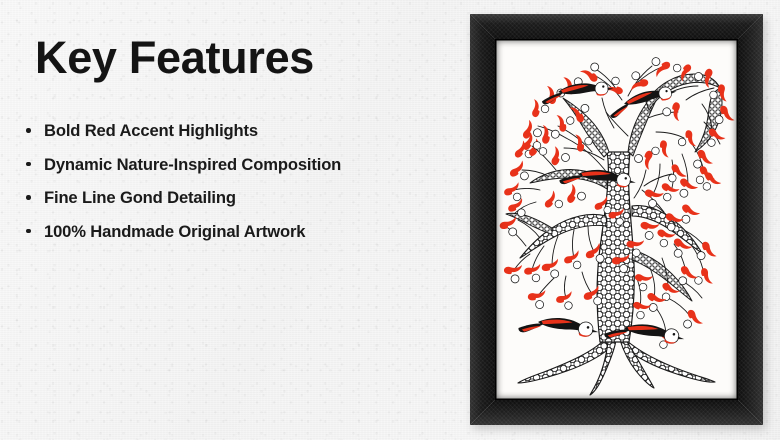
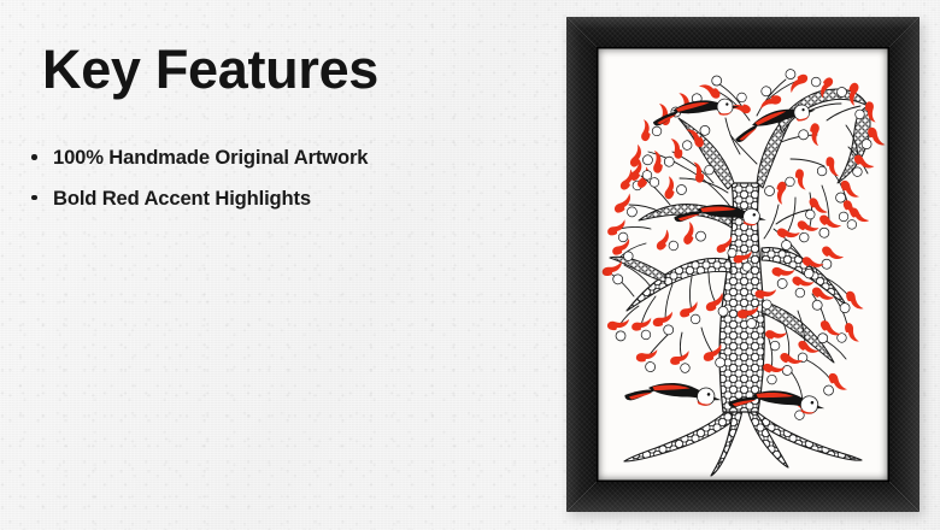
  Key Features
- Bold Red Accent Highlights
+ 100% Handmade Original Artwork
- Dynamic Nature-Inspired Composition
- Fine Line Gond Detailing
- 100% Handmade Original Artwork
+ Bold Red Accent Highlights
